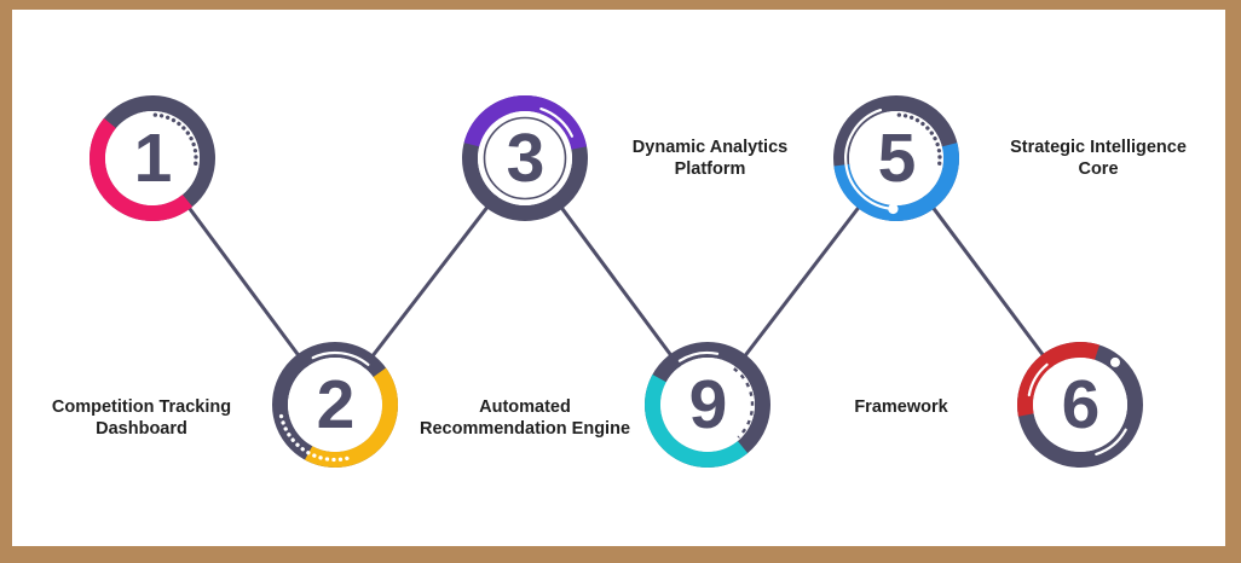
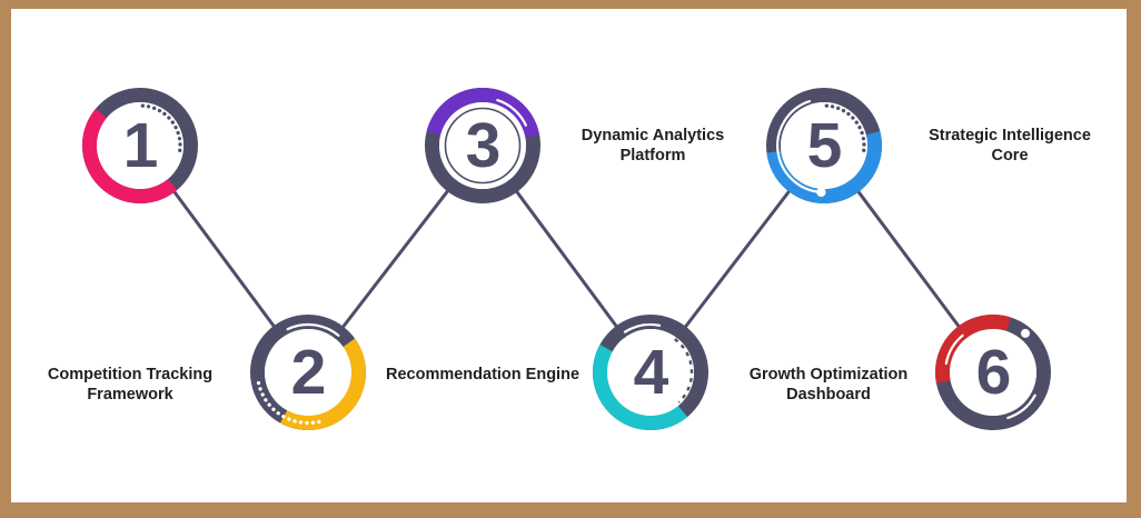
  1
  2
  3
- 9
+ 4
  5
  6
  Competition Tracking
- Dashboard
+ Framework
  Dynamic Analytics
  Platform
- Automated
  Recommendation Engine
  Strategic Intelligence
  Core
+ Growth Optimization
- Framework
+ Dashboard
